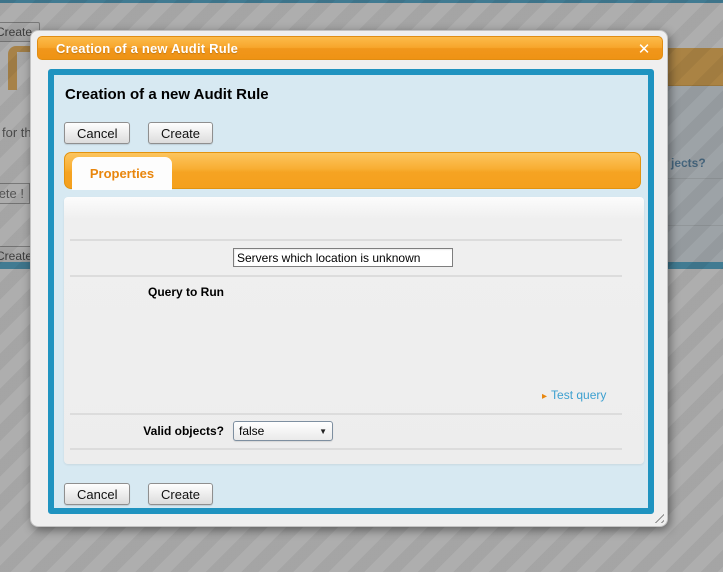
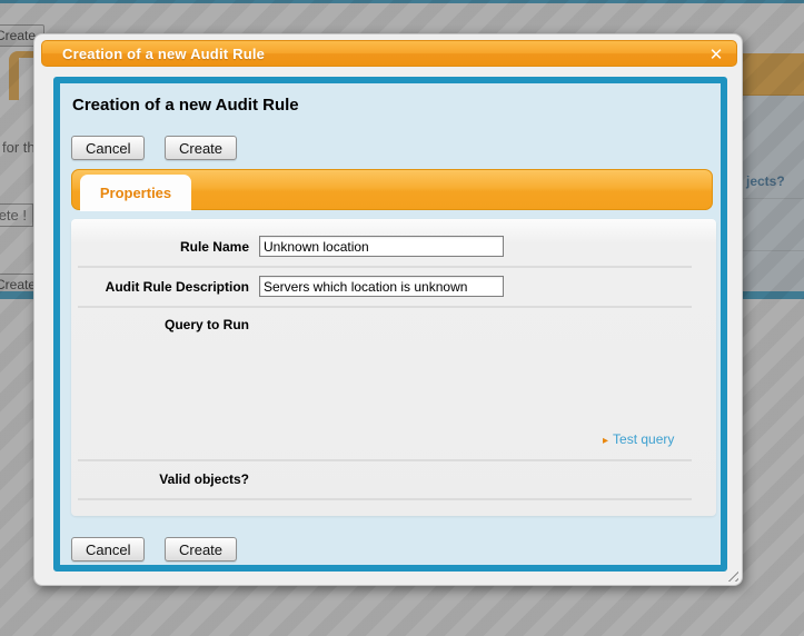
  Creation of a new Audit Rule
  ✕
  Creation of a new Audit Rule
  Cancel
  Create
  Properties
+ Rule Name
+ Unknown location
+ Audit Rule Description
  Servers which location is unknown
  Query to Run
  ▸ Test query
  Valid objects?
- false
- ▼
  Cancel
  Create
